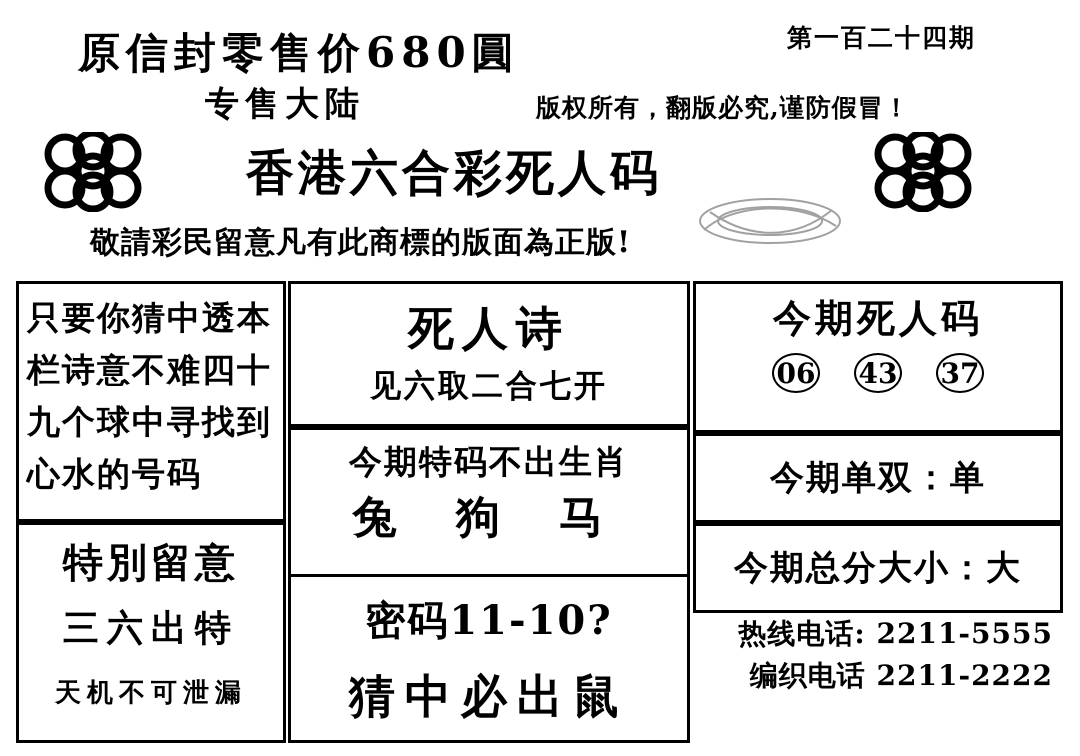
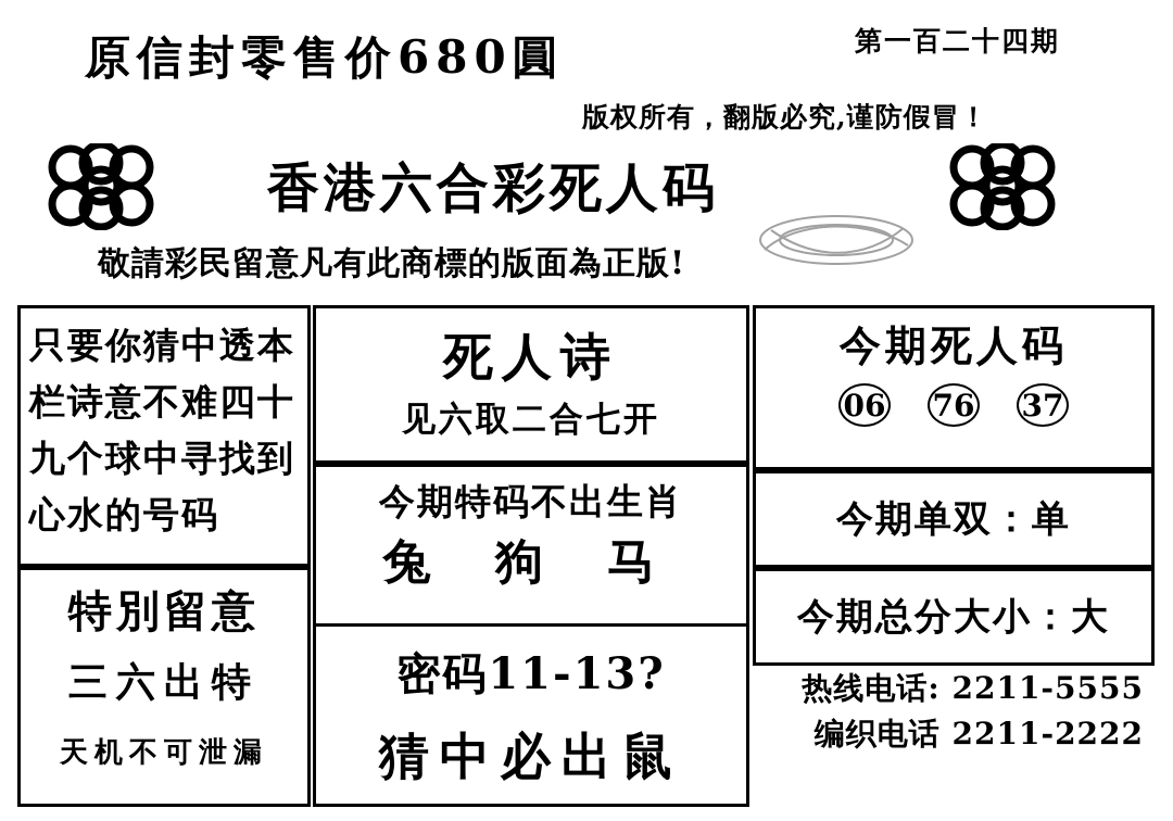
  第一百二十四期
  原信封零售价680圓
- 专售大陆
  版权所有，翻版必究,谨防假冒！
  香港六合彩死人码
  敬請彩民留意凡有此商標的版面為正版!
  只要你猜中透本栏诗意不难四十九个球中寻找到心水的号码
  特別留意
  三六出特
  天机不可泄漏
  死人诗
  见六取二合七开
  今期特码不出生肖
  兔 狗 马
- 密码11-10?
+ 密码11-13?
  猜中必出鼠
  今期死人码
  06
- 43
+ 76
  37
  今期单双：单
  今期总分大小：大
  热线电话: 2211-5555
  编织电话 2211-2222
